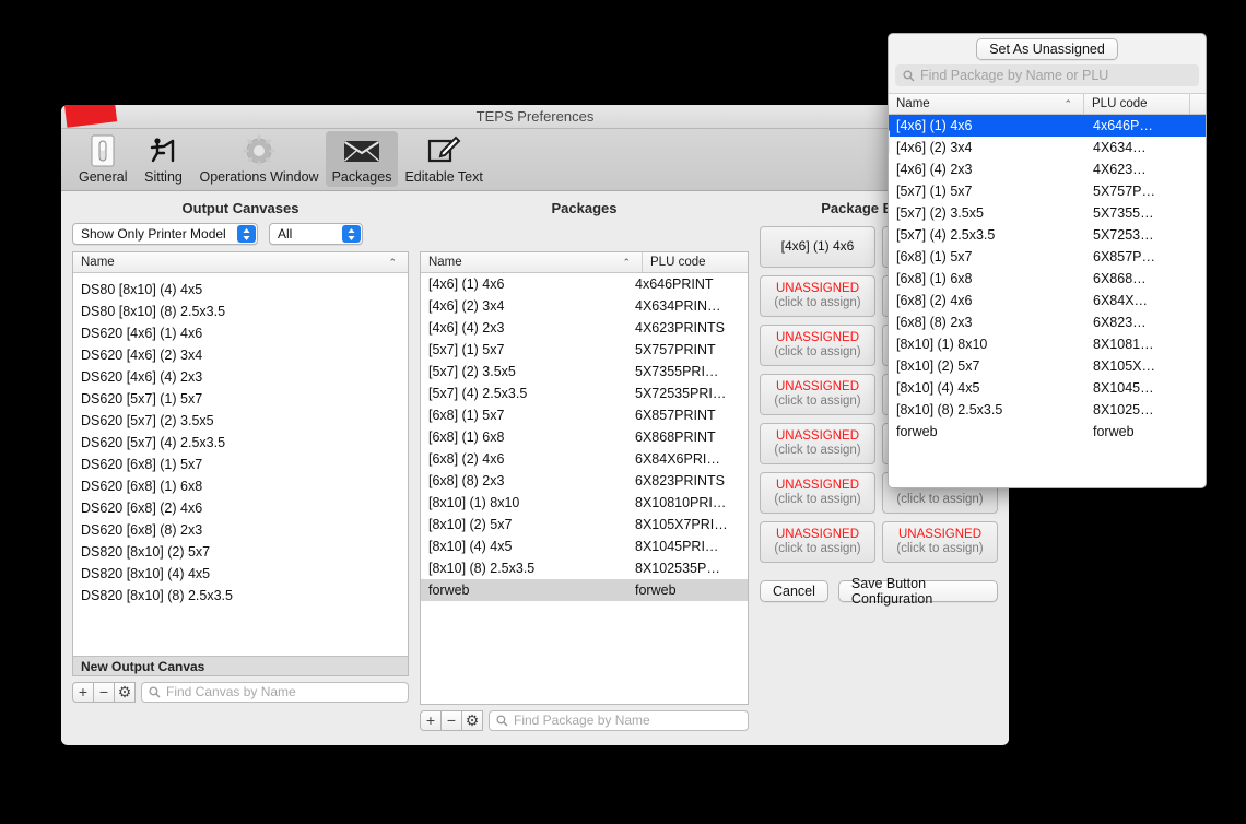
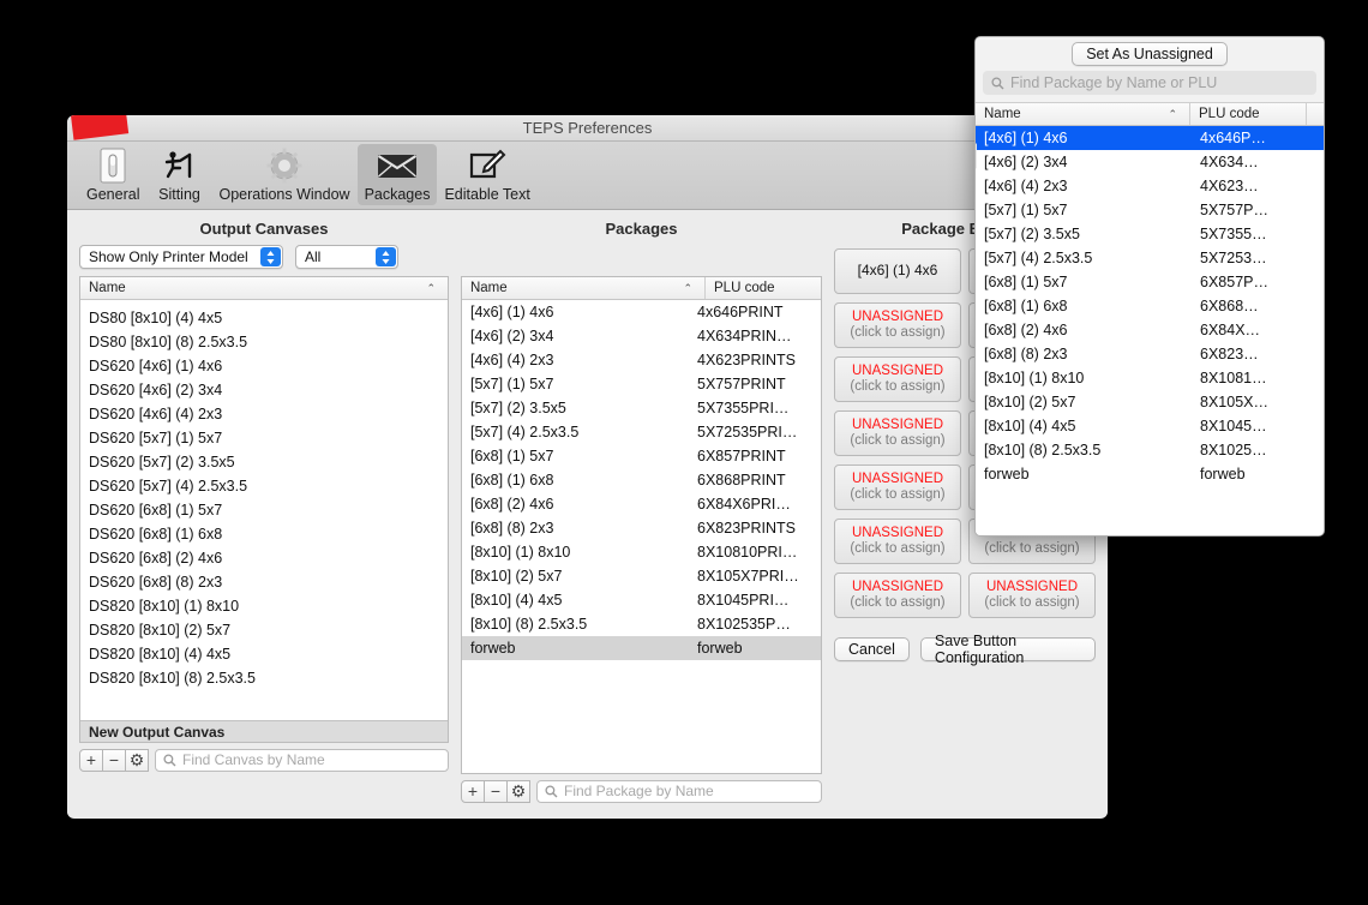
  TEPS Preferences
  General
  Sitting
  Operations Window
  Packages
  Editable Text
  Output Canvases
  Show Only Printer Model
  All
  Name
  ⌃
  DS80 [8x10] (4) 4x5
  DS80 [8x10] (8) 2.5x3.5
  DS620 [4x6] (1) 4x6
  DS620 [4x6] (2) 3x4
  DS620 [4x6] (4) 2x3
  DS620 [5x7] (1) 5x7
  DS620 [5x7] (2) 3.5x5
  DS620 [5x7] (4) 2.5x3.5
  DS620 [6x8] (1) 5x7
  DS620 [6x8] (1) 6x8
  DS620 [6x8] (2) 4x6
  DS620 [6x8] (8) 2x3
+ DS820 [8x10] (1) 8x10
  DS820 [8x10] (2) 5x7
  DS820 [8x10] (4) 4x5
  DS820 [8x10] (8) 2.5x3.5
  New Output Canvas
  +
  −
  ⚙
  Find Canvas by Name
  Packages
  Name
  ⌃
  PLU code
  [4x6] (1) 4x6
  4x646PRINT
  [4x6] (2) 3x4
  4X634PRIN…
  [4x6] (4) 2x3
  4X623PRINTS
  [5x7] (1) 5x7
  5X757PRINT
  [5x7] (2) 3.5x5
  5X7355PRI…
  [5x7] (4) 2.5x3.5
  5X72535PRI…
  [6x8] (1) 5x7
  6X857PRINT
  [6x8] (1) 6x8
  6X868PRINT
  [6x8] (2) 4x6
  6X84X6PRI…
  [6x8] (8) 2x3
  6X823PRINTS
  [8x10] (1) 8x10
  8X10810PRI…
  [8x10] (2) 5x7
  8X105X7PRI…
  [8x10] (4) 4x5
  8X1045PRI…
  [8x10] (8) 2.5x3.5
  8X102535P…
  forweb
  forweb
  +
  −
  ⚙
  Find Package by Name
  [4x6] (1) 4x6
  UNASSIGNED
  (click to assign)
  UNASSIGNED
  (click to assign)
  UNASSIGNED
  (click to assign)
  UNASSIGNED
  (click to assign)
  UNASSIGNED
  (click to assign)
  (click to assign)
  UNASSIGNED
  (click to assign)
  UNASSIGNED
  (click to assign)
  Cancel
  Save Button Configuration
  Set As Unassigned
  Find Package by Name or PLU
  Name
  ⌃
  PLU code
  [4x6] (1) 4x6
  4x646P…
  [4x6] (2) 3x4
  4X634…
  [4x6] (4) 2x3
  4X623…
  [5x7] (1) 5x7
  5X757P…
  [5x7] (2) 3.5x5
  5X7355…
  [5x7] (4) 2.5x3.5
  5X7253…
  [6x8] (1) 5x7
  6X857P…
  [6x8] (1) 6x8
  6X868…
  [6x8] (2) 4x6
  6X84X…
  [6x8] (8) 2x3
  6X823…
  [8x10] (1) 8x10
  8X1081…
  [8x10] (2) 5x7
  8X105X…
  [8x10] (4) 4x5
  8X1045…
  [8x10] (8) 2.5x3.5
  8X1025…
  forweb
  forweb
